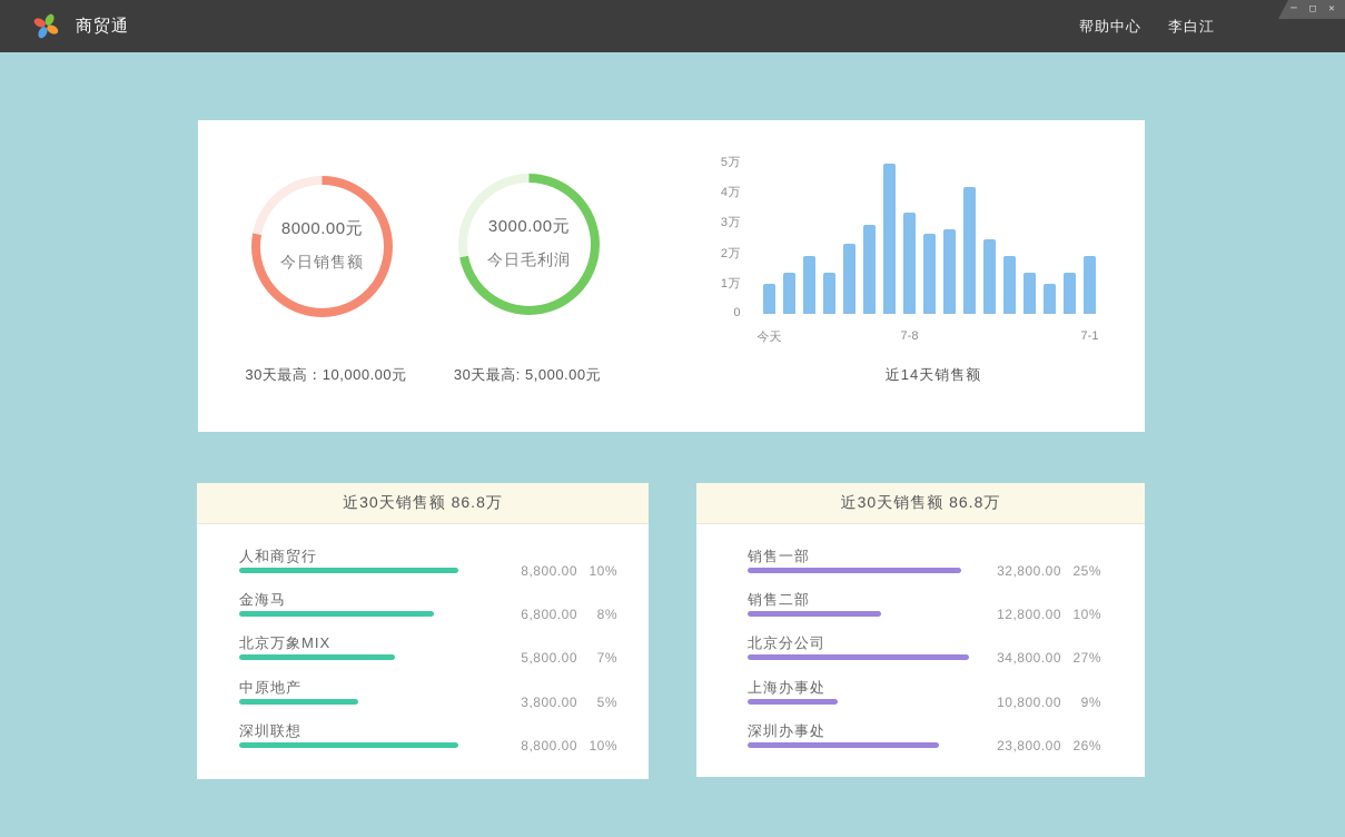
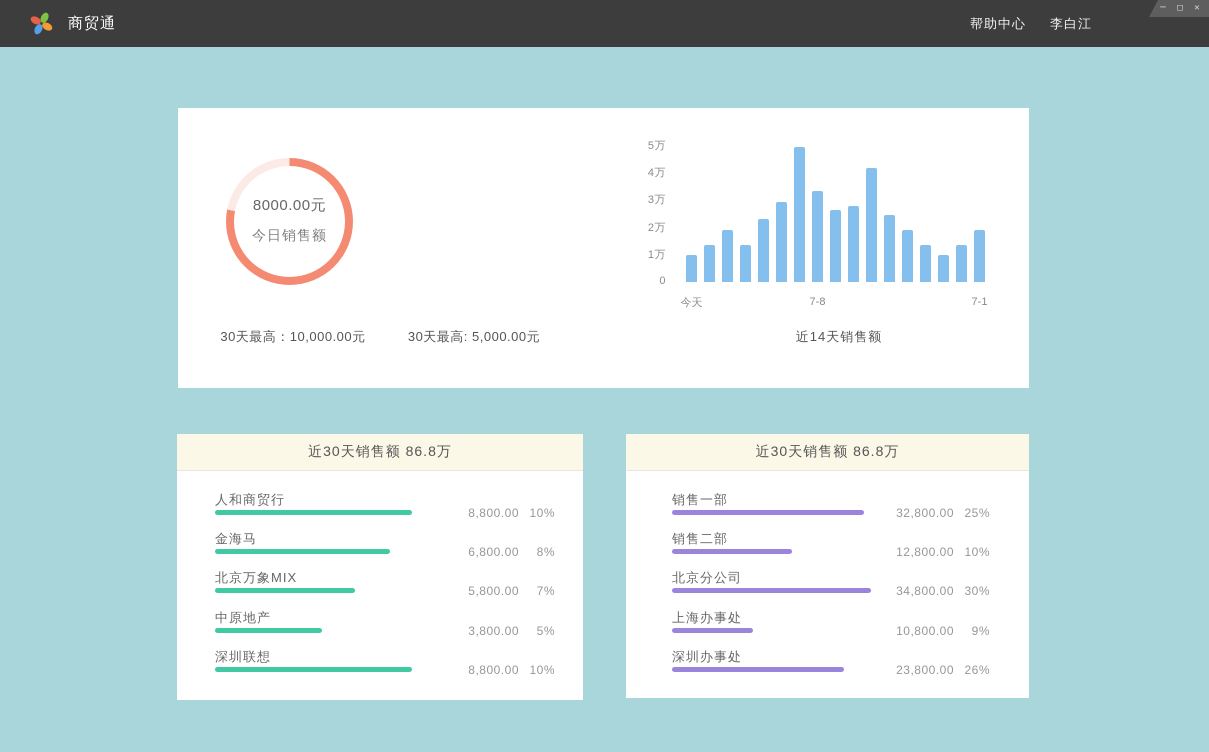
  商贸通
  帮助中心
  李白江
  ─
  □
  ✕
  8000.00元
  今日销售额
  30天最高：10,000.00元
- 3000.00元
- 今日毛利润
  30天最高: 5,000.00元
  近14天销售额
  5万
  4万
  3万
  2万
  1万
  0
  今天
  7-8
  7-1
  近30天销售额 86.8万
  人和商贸行
  8,800.00
  10%
  金海马
  6,800.00
  8%
  北京万象MIX
  5,800.00
  7%
  中原地产
  3,800.00
  5%
  深圳联想
  8,800.00
  10%
  近30天销售额 86.8万
  销售一部
  32,800.00
  25%
  销售二部
  12,800.00
  10%
  北京分公司
  34,800.00
- 27%
+ 30%
  上海办事处
  10,800.00
  9%
  深圳办事处
  23,800.00
  26%
